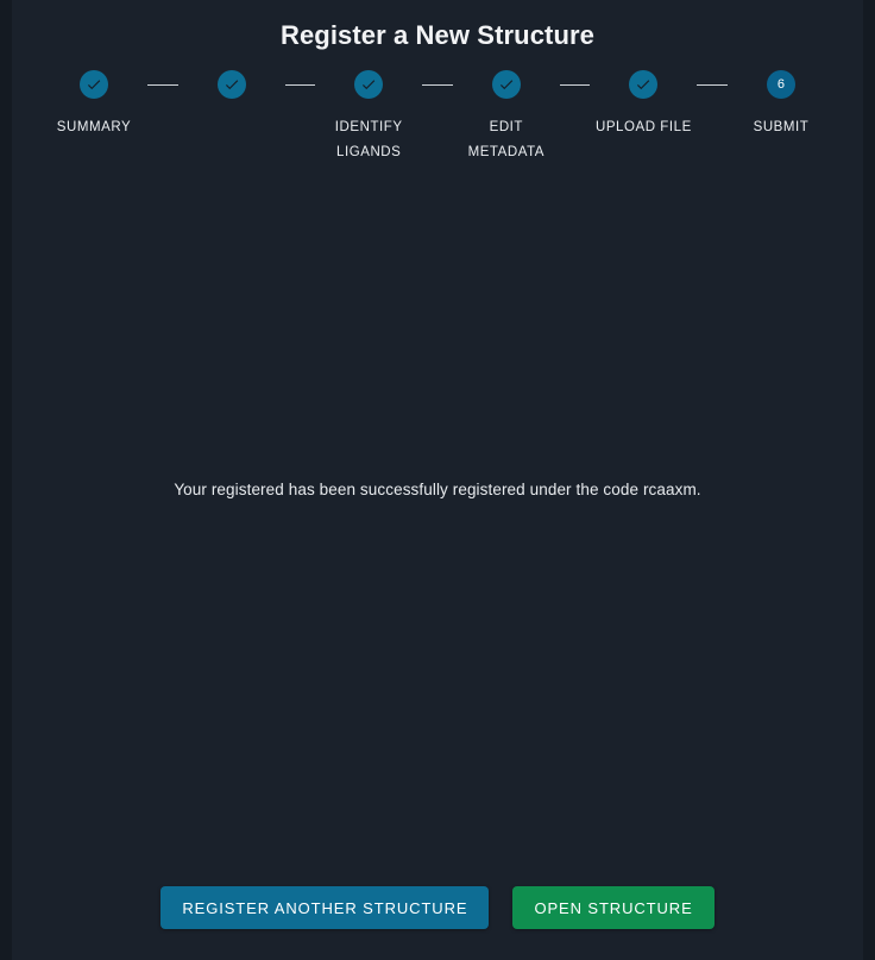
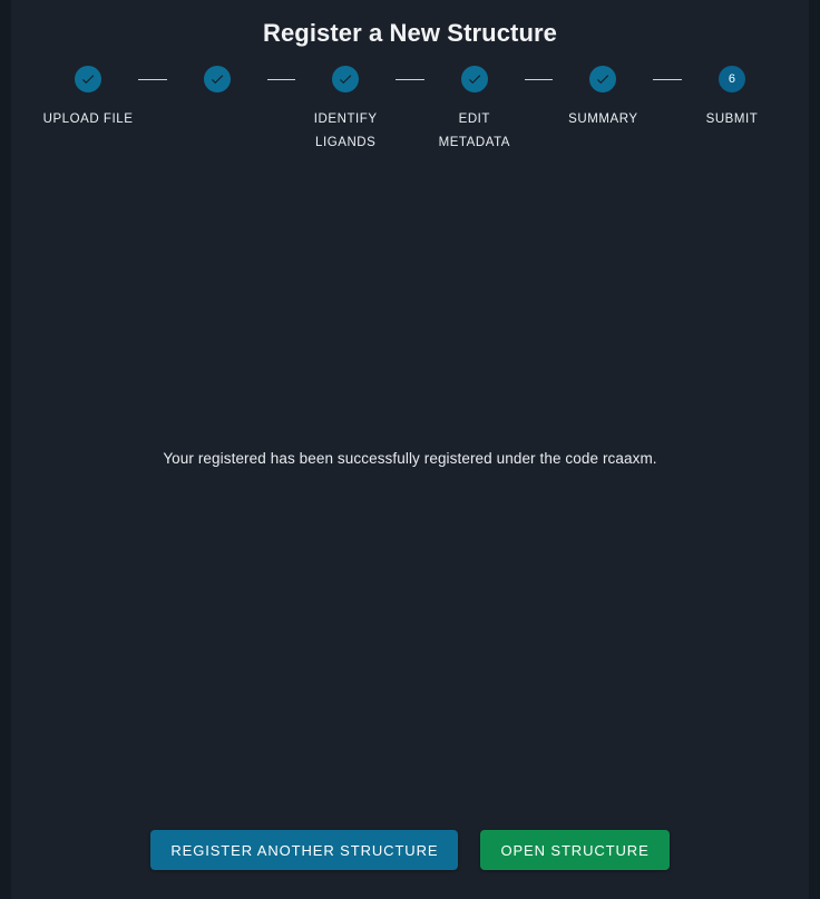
  Register a New Structure
- SUMMARY
+ UPLOAD FILE
  IDENTIFY LIGANDS
  EDIT METADATA
- UPLOAD FILE
+ SUMMARY
  6
  SUBMIT
  Your registered has been successfully registered under the code rcaaxm.
  REGISTER ANOTHER STRUCTURE
  OPEN STRUCTURE
